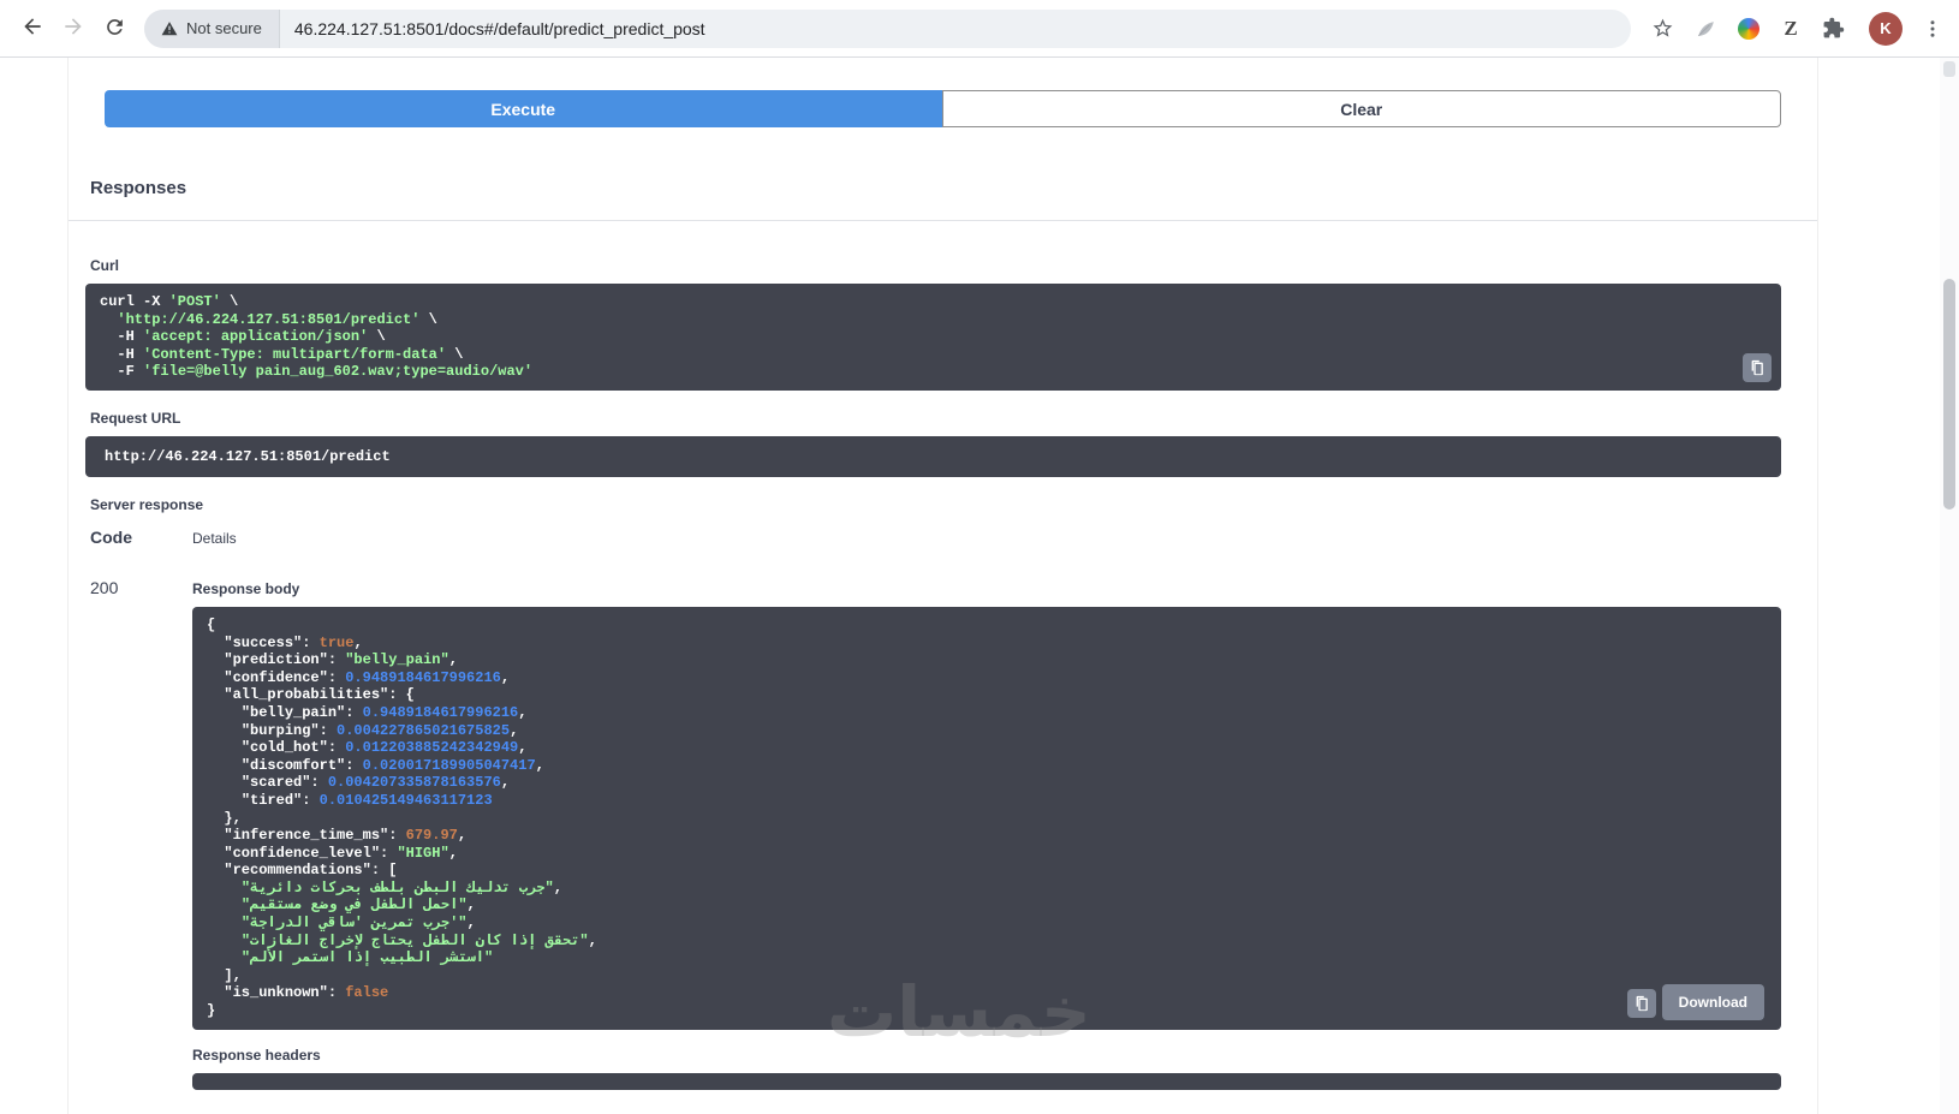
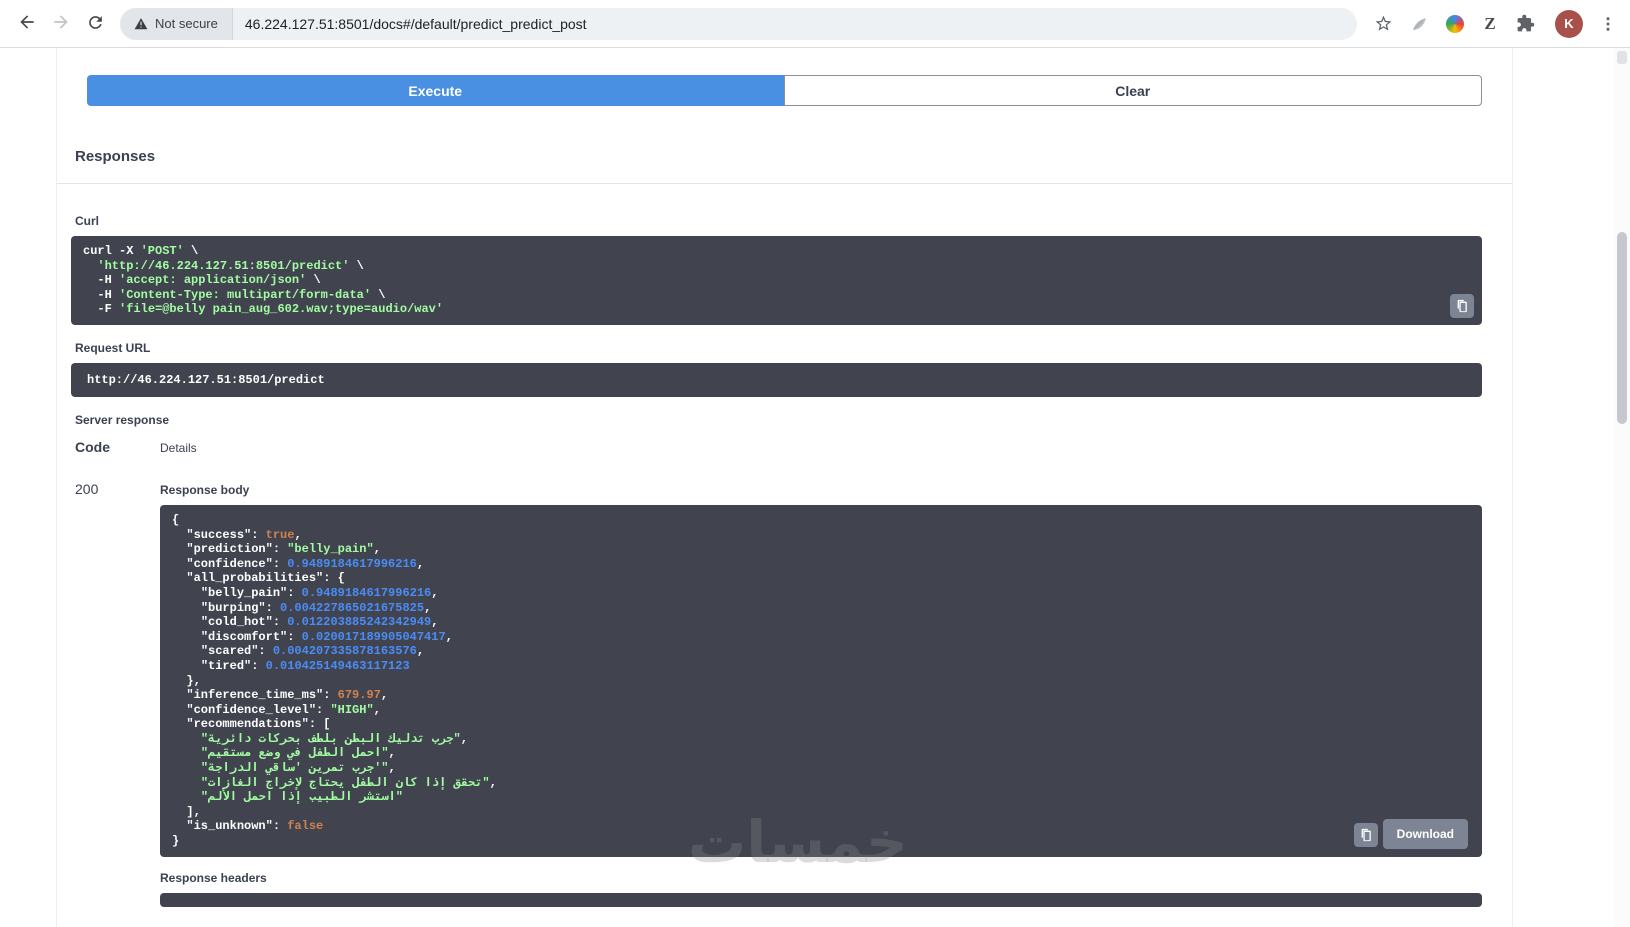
  Not secure
  46.224.127.51:8501/docs#/default/predict_predict_post
  Z
  K
  Execute
  Clear
  Responses
  Curl
  curl -X 'POST' \
  'http://46.224.127.51:8501/predict' \
  -H 'accept: application/json' \
  -H 'Content-Type: multipart/form-data' \
  -F 'file=@belly pain_aug_602.wav;type=audio/wav'
  Request URL
  http://46.224.127.51:8501/predict
  Server response
  Code
  Details
  200
  Response body
  {
  "success": true,
  "prediction": "belly_pain",
  "confidence": 0.9489184617996216,
  "all_probabilities": {
  "belly_pain": 0.9489184617996216,
  "burping": 0.004227865021675825,
  "cold_hot": 0.012203885242342949,
  "discomfort": 0.020017189905047417,
  "scared": 0.004207335878163576,
  "tired": 0.010425149463117123
  },
  "inference_time_ms": 679.97,
  "confidence_level": "HIGH",
  "recommendations": [
  "جرب تدليك البطن بلطف بحركات دائرية",
  "احمل الطفل في وضع مستقيم",
  "جرب تمرين 'ساقي الدراجة'",
  "تحقق إذا كان الطفل يحتاج لإخراج الغازات",
- "استشر الطبيب إذا استمر الألم"
+ "استشر الطبيب إذا احمل الألم"
  ],
  "is_unknown": false
  }
  Download
  Response headers
  خمسات
